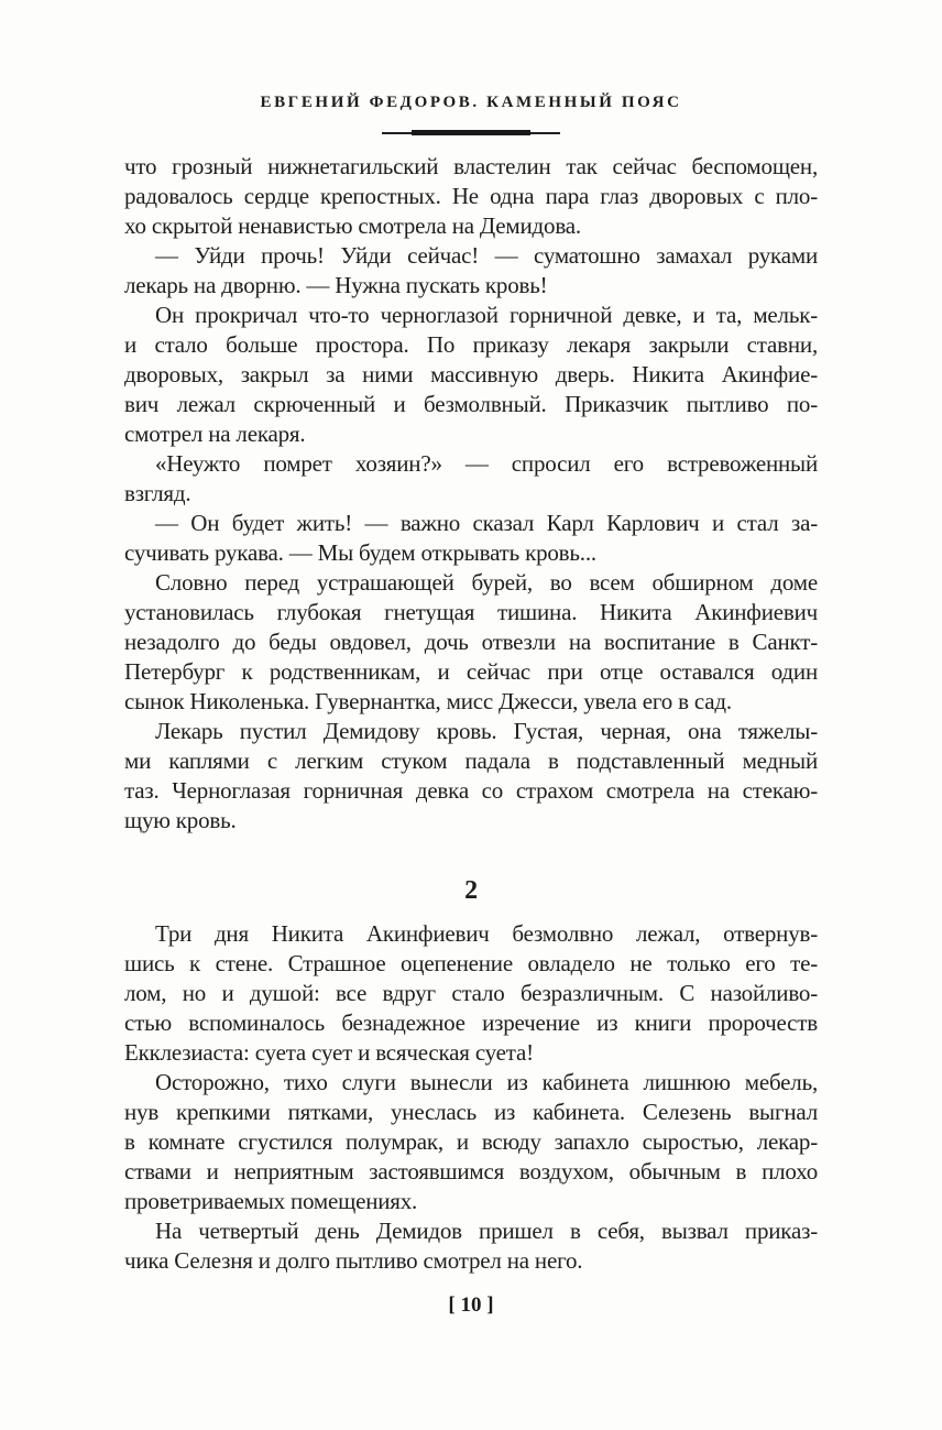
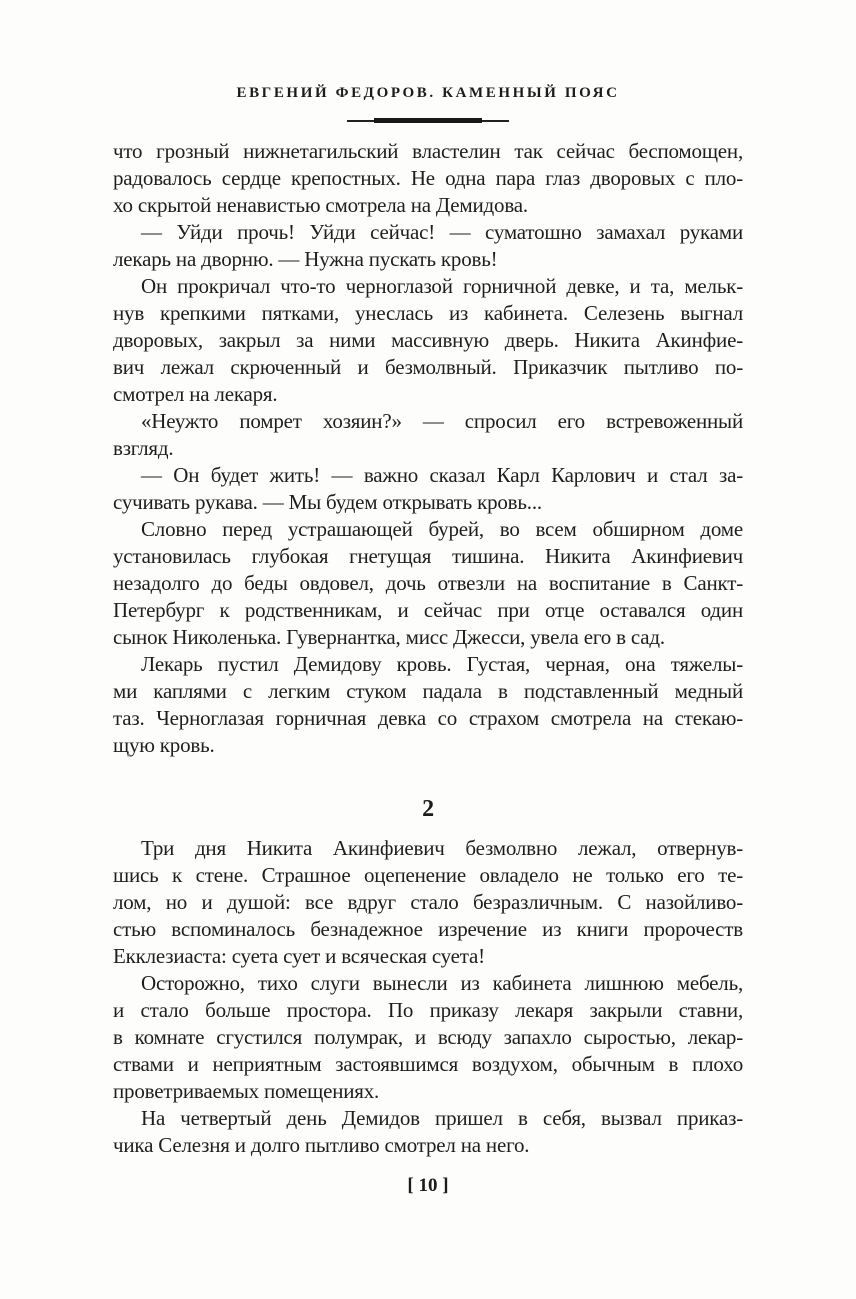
  ЕВГЕНИЙ ФЕДОРОВ. КАМЕННЫЙ ПОЯС
  что грозный нижнетагильский властелин так сейчас беспомощен,
  радовалось сердце крепостных. Не одна пара глаз дворовых с пло-
  хо скрытой ненавистью смотрела на Демидова.
  — Уйди прочь! Уйди сейчас! — суматошно замахал руками
  лекарь на дворню. — Нужна пускать кровь!
  Он прокричал что-то черноглазой горничной девке, и та, мельк-
- и стало больше простора. По приказу лекаря закрыли ставни,
+ нув крепкими пятками, унеслась из кабинета. Селезень выгнал
  дворовых, закрыл за ними массивную дверь. Никита Акинфие-
  вич лежал скрюченный и безмолвный. Приказчик пытливо по-
  смотрел на лекаря.
  «Неужто помрет хозяин?» — спросил его встревоженный
  взгляд.
  — Он будет жить! — важно сказал Карл Карлович и стал за-
  сучивать рукава. — Мы будем открывать кровь...
  Словно перед устрашающей бурей, во всем обширном доме
  установилась глубокая гнетущая тишина. Никита Акинфиевич
  незадолго до беды овдовел, дочь отвезли на воспитание в Санкт-
  Петербург к родственникам, и сейчас при отце оставался один
  сынок Николенька. Гувернантка, мисс Джесси, увела его в сад.
  Лекарь пустил Демидову кровь. Густая, черная, она тяжелы-
  ми каплями с легким стуком падала в подставленный медный
  таз. Черноглазая горничная девка со страхом смотрела на стекаю-
  щую кровь.
  2
  Три дня Никита Акинфиевич безмолвно лежал, отвернув-
  шись к стене. Страшное оцепенение овладело не только его те-
  лом, но и душой: все вдруг стало безразличным. С назойливо-
  стью вспоминалось безнадежное изречение из книги пророчеств
  Екклезиаста: суета сует и всяческая суета!
  Осторожно, тихо слуги вынесли из кабинета лишнюю мебель,
- нув крепкими пятками, унеслась из кабинета. Селезень выгнал
+ и стало больше простора. По приказу лекаря закрыли ставни,
  в комнате сгустился полумрак, и всюду запахло сыростью, лекар-
  ствами и неприятным застоявшимся воздухом, обычным в плохо
  проветриваемых помещениях.
  На четвертый день Демидов пришел в себя, вызвал приказ-
  чика Селезня и долго пытливо смотрел на него.
  [ 10 ]
